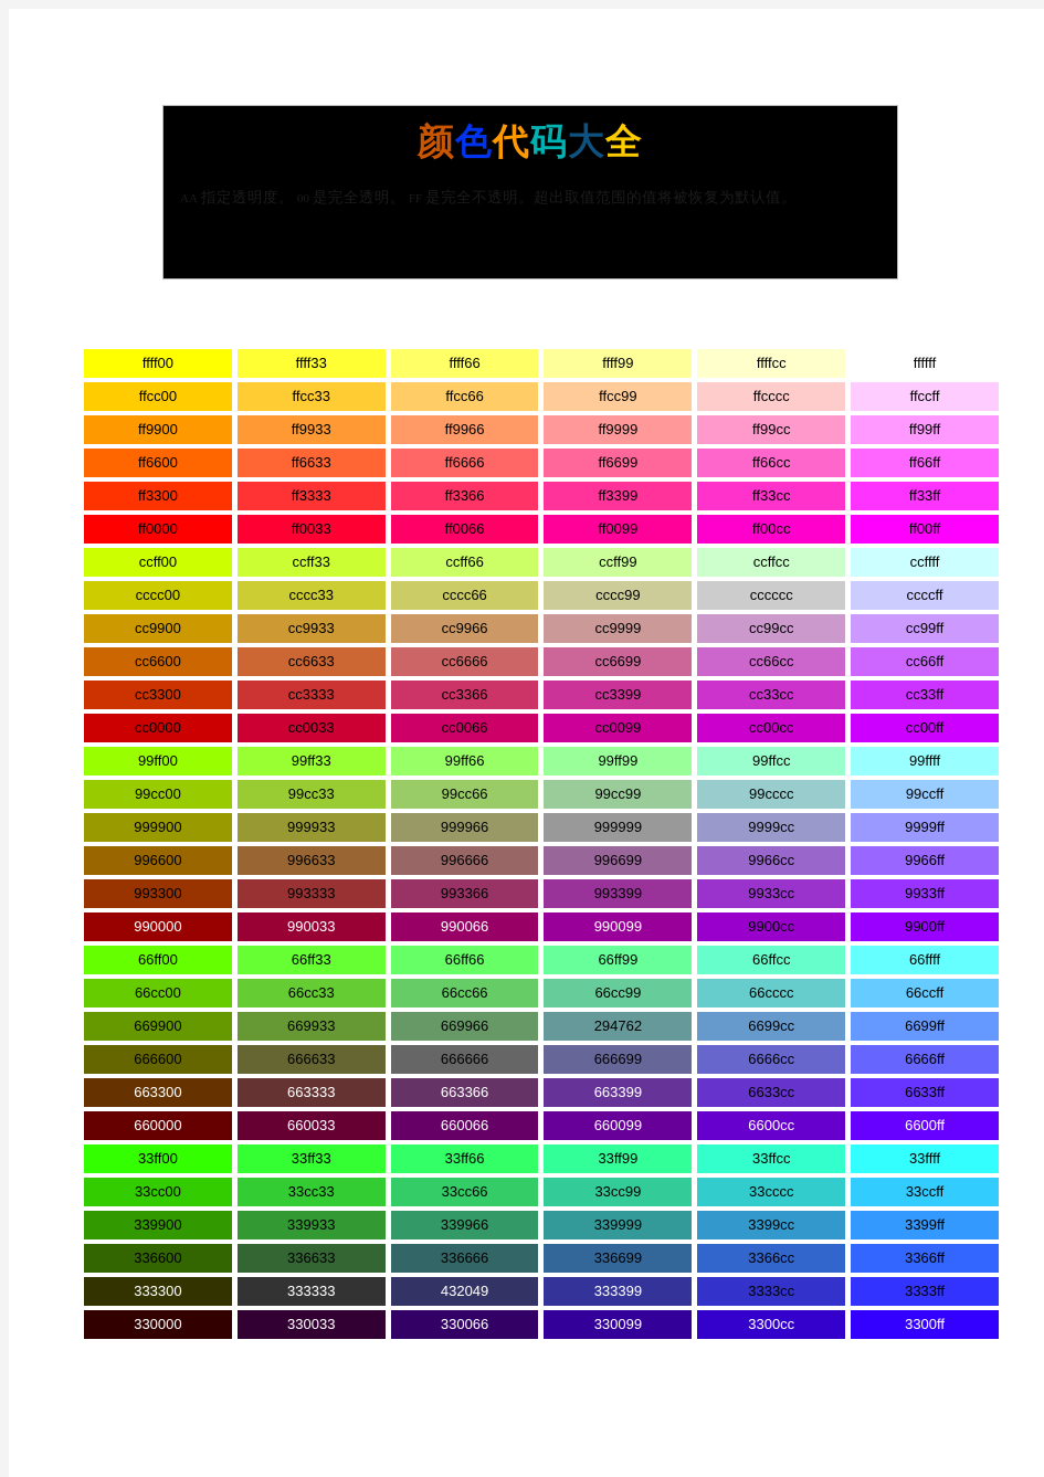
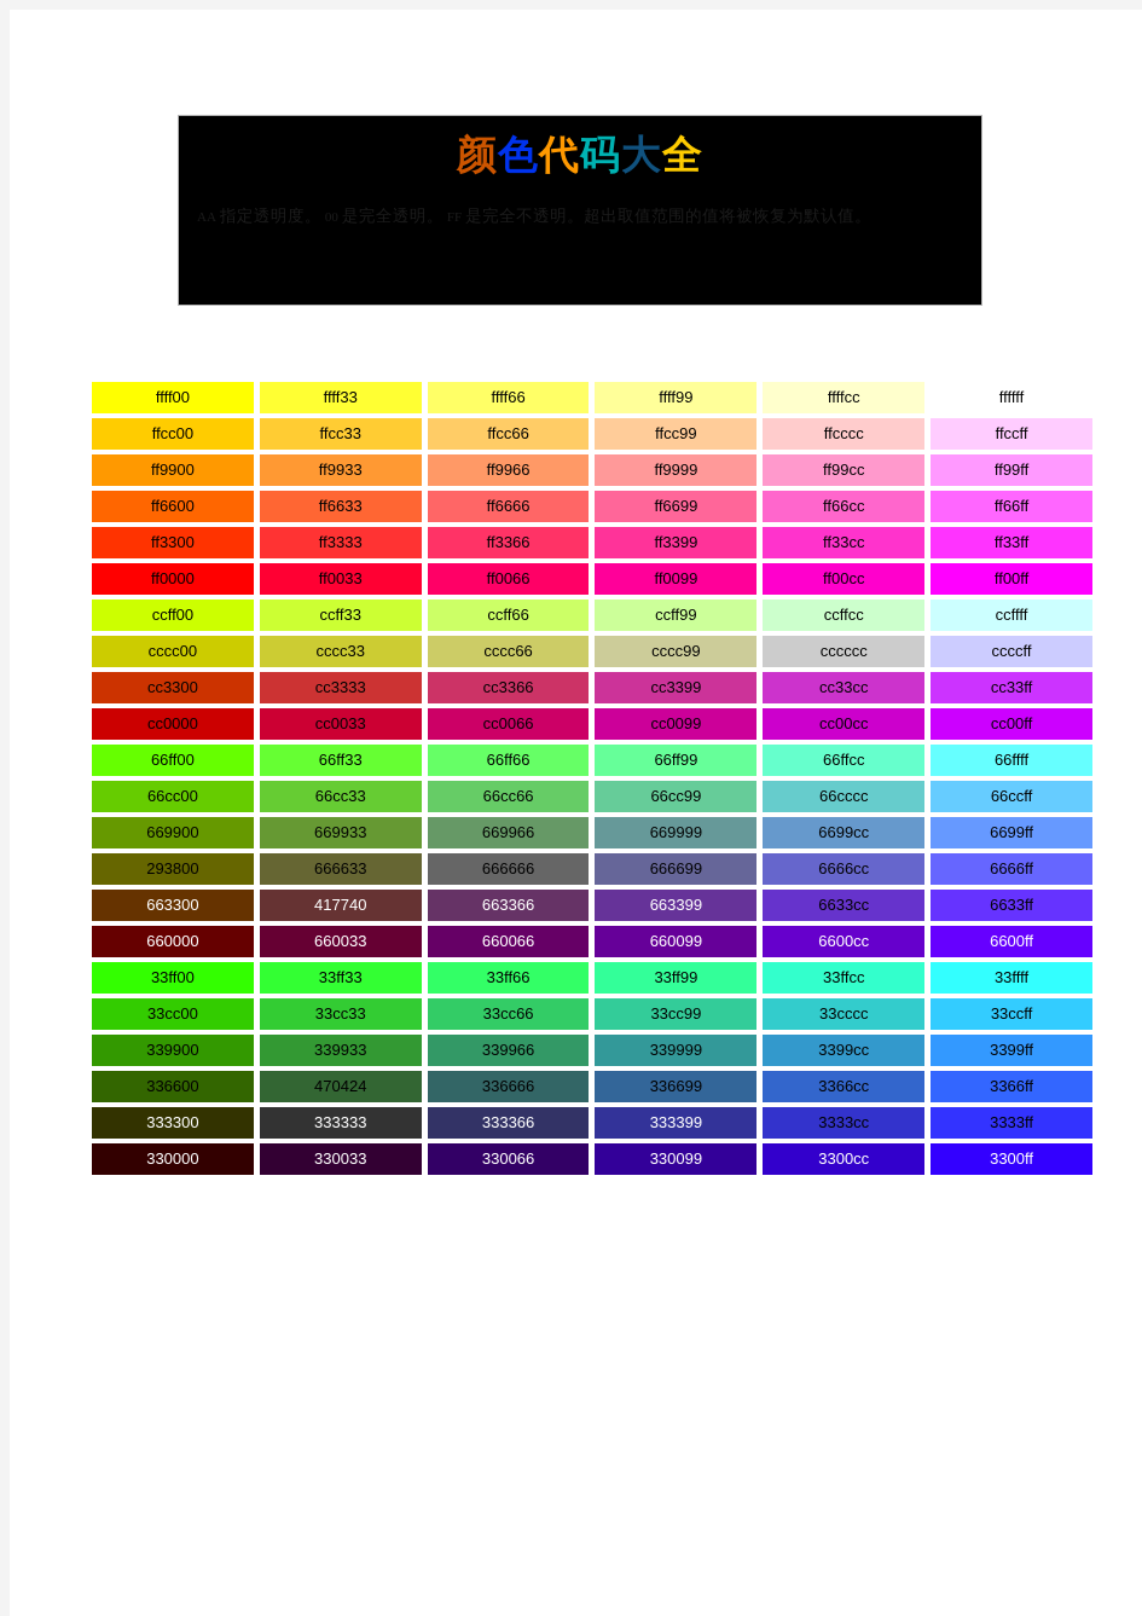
  颜色代码大全
  AA 指定透明度。 00 是完全透明。 FF 是完全不透明。超出取值范围的值将被恢复为默认值。
  ffff00
  ffff33
  ffff66
  ffff99
  ffffcc
  ffffff
  ffcc00
  ffcc33
  ffcc66
  ffcc99
  ffcccc
  ffccff
  ff9900
  ff9933
  ff9966
  ff9999
  ff99cc
  ff99ff
  ff6600
  ff6633
  ff6666
  ff6699
  ff66cc
  ff66ff
  ff3300
  ff3333
  ff3366
  ff3399
  ff33cc
  ff33ff
  ff0000
  ff0033
  ff0066
  ff0099
  ff00cc
  ff00ff
  ccff00
  ccff33
  ccff66
  ccff99
  ccffcc
  ccffff
  cccc00
  cccc33
  cccc66
  cccc99
  cccccc
  ccccff
- cc9900
- cc9933
- cc9966
- cc9999
- cc99cc
- cc99ff
- cc6600
- cc6633
- cc6666
- cc6699
- cc66cc
- cc66ff
  cc3300
  cc3333
  cc3366
  cc3399
  cc33cc
  cc33ff
  cc0000
  cc0033
  cc0066
  cc0099
  cc00cc
  cc00ff
- 99ff00
- 99ff33
- 99ff66
- 99ff99
- 99ffcc
- 99ffff
- 99cc00
- 99cc33
- 99cc66
- 99cc99
- 99cccc
- 99ccff
- 999900
- 999933
- 999966
- 999999
- 9999cc
- 9999ff
- 996600
- 996633
- 996666
- 996699
- 9966cc
- 9966ff
- 993300
- 993333
- 993366
- 993399
- 9933cc
- 9933ff
- 990000
- 990033
- 990066
- 990099
- 9900cc
- 9900ff
  66ff00
  66ff33
  66ff66
  66ff99
  66ffcc
  66ffff
  66cc00
  66cc33
  66cc66
  66cc99
  66cccc
  66ccff
  669900
  669933
  669966
- 294762
+ 669999
  6699cc
  6699ff
- 666600
+ 293800
  666633
  666666
  666699
  6666cc
  6666ff
  663300
- 663333
+ 417740
  663366
  663399
  6633cc
  6633ff
  660000
  660033
  660066
  660099
  6600cc
  6600ff
  33ff00
  33ff33
  33ff66
  33ff99
  33ffcc
  33ffff
  33cc00
  33cc33
  33cc66
  33cc99
  33cccc
  33ccff
  339900
  339933
  339966
  339999
  3399cc
  3399ff
  336600
- 336633
+ 470424
  336666
  336699
  3366cc
  3366ff
  333300
  333333
- 432049
+ 333366
  333399
  3333cc
  3333ff
  330000
  330033
  330066
  330099
  3300cc
  3300ff
